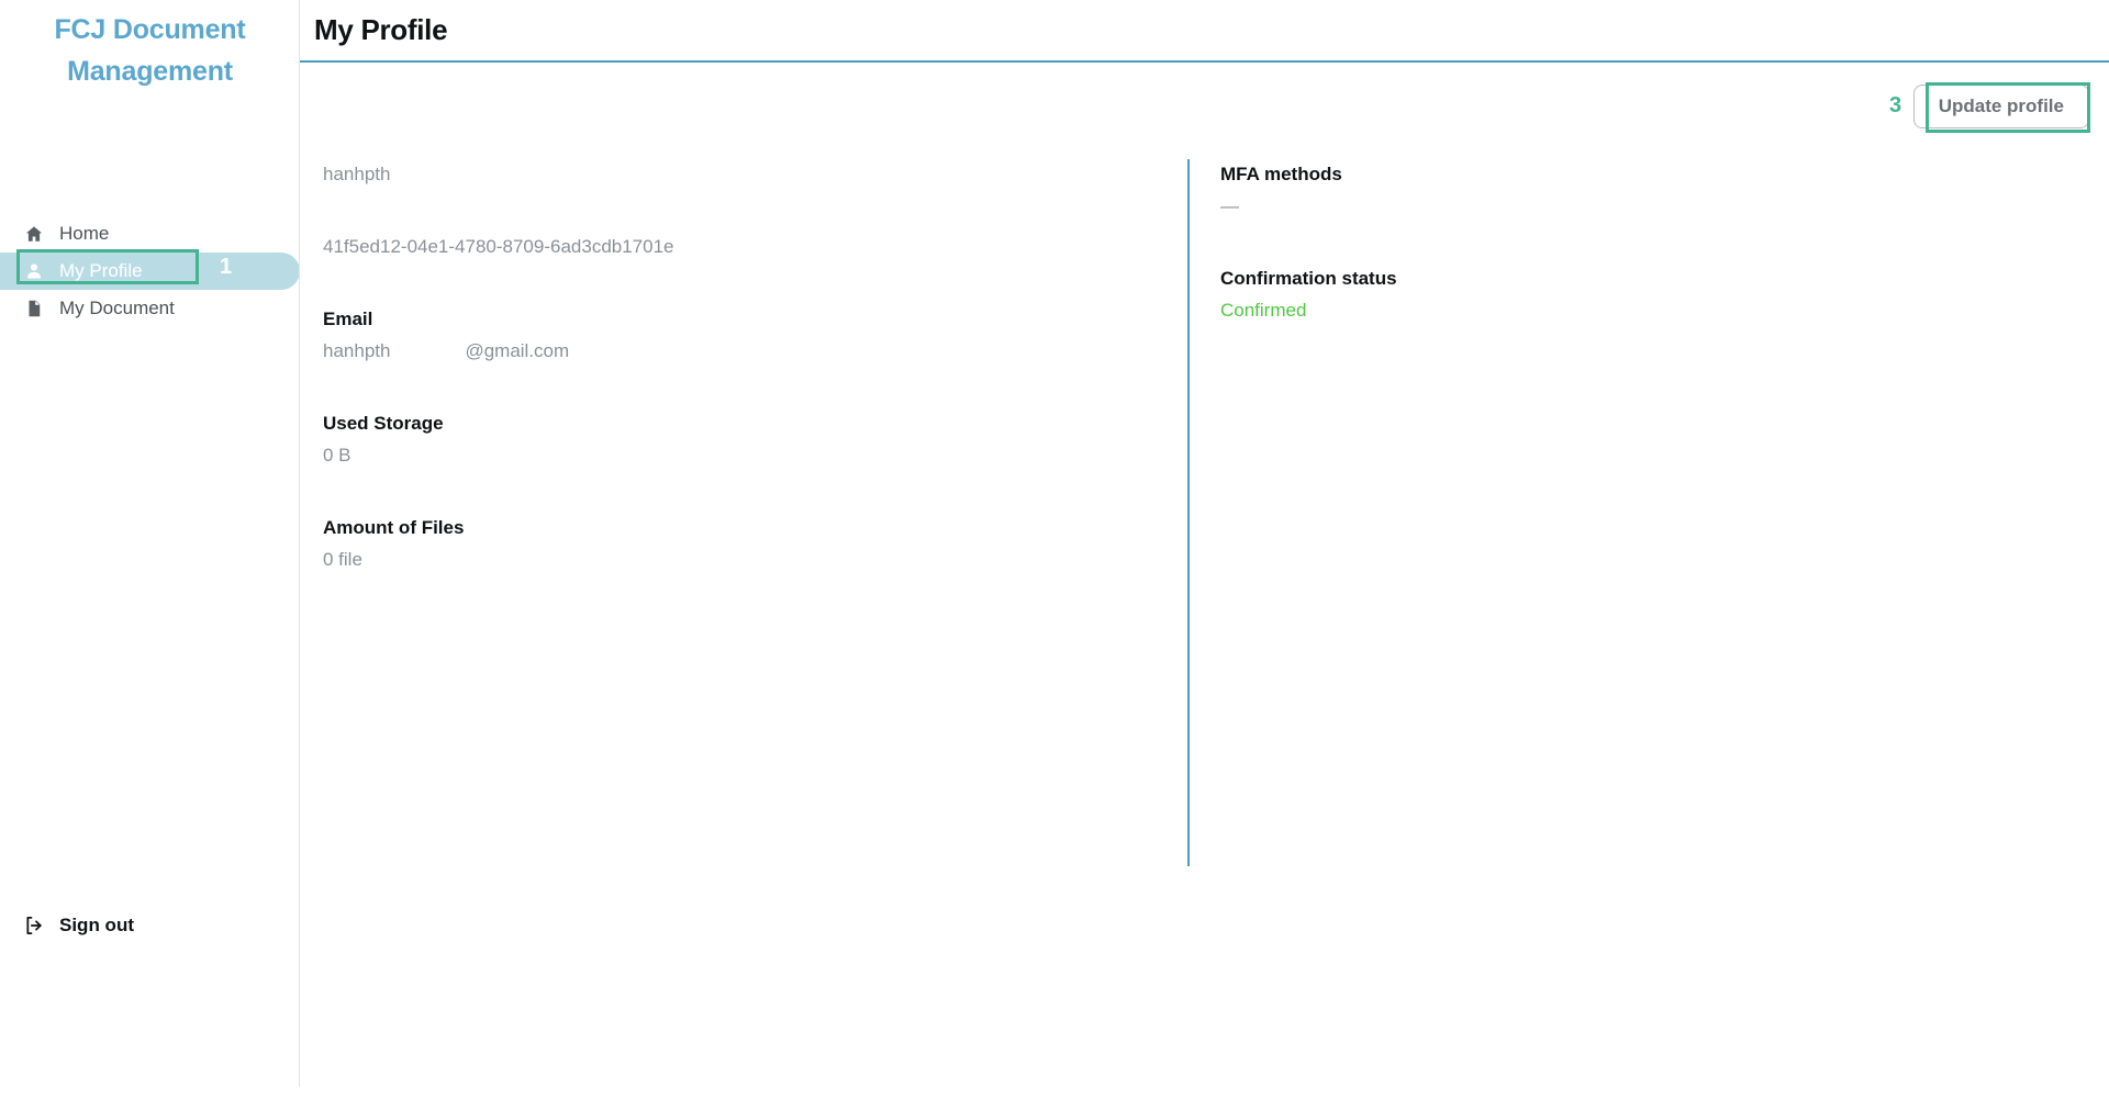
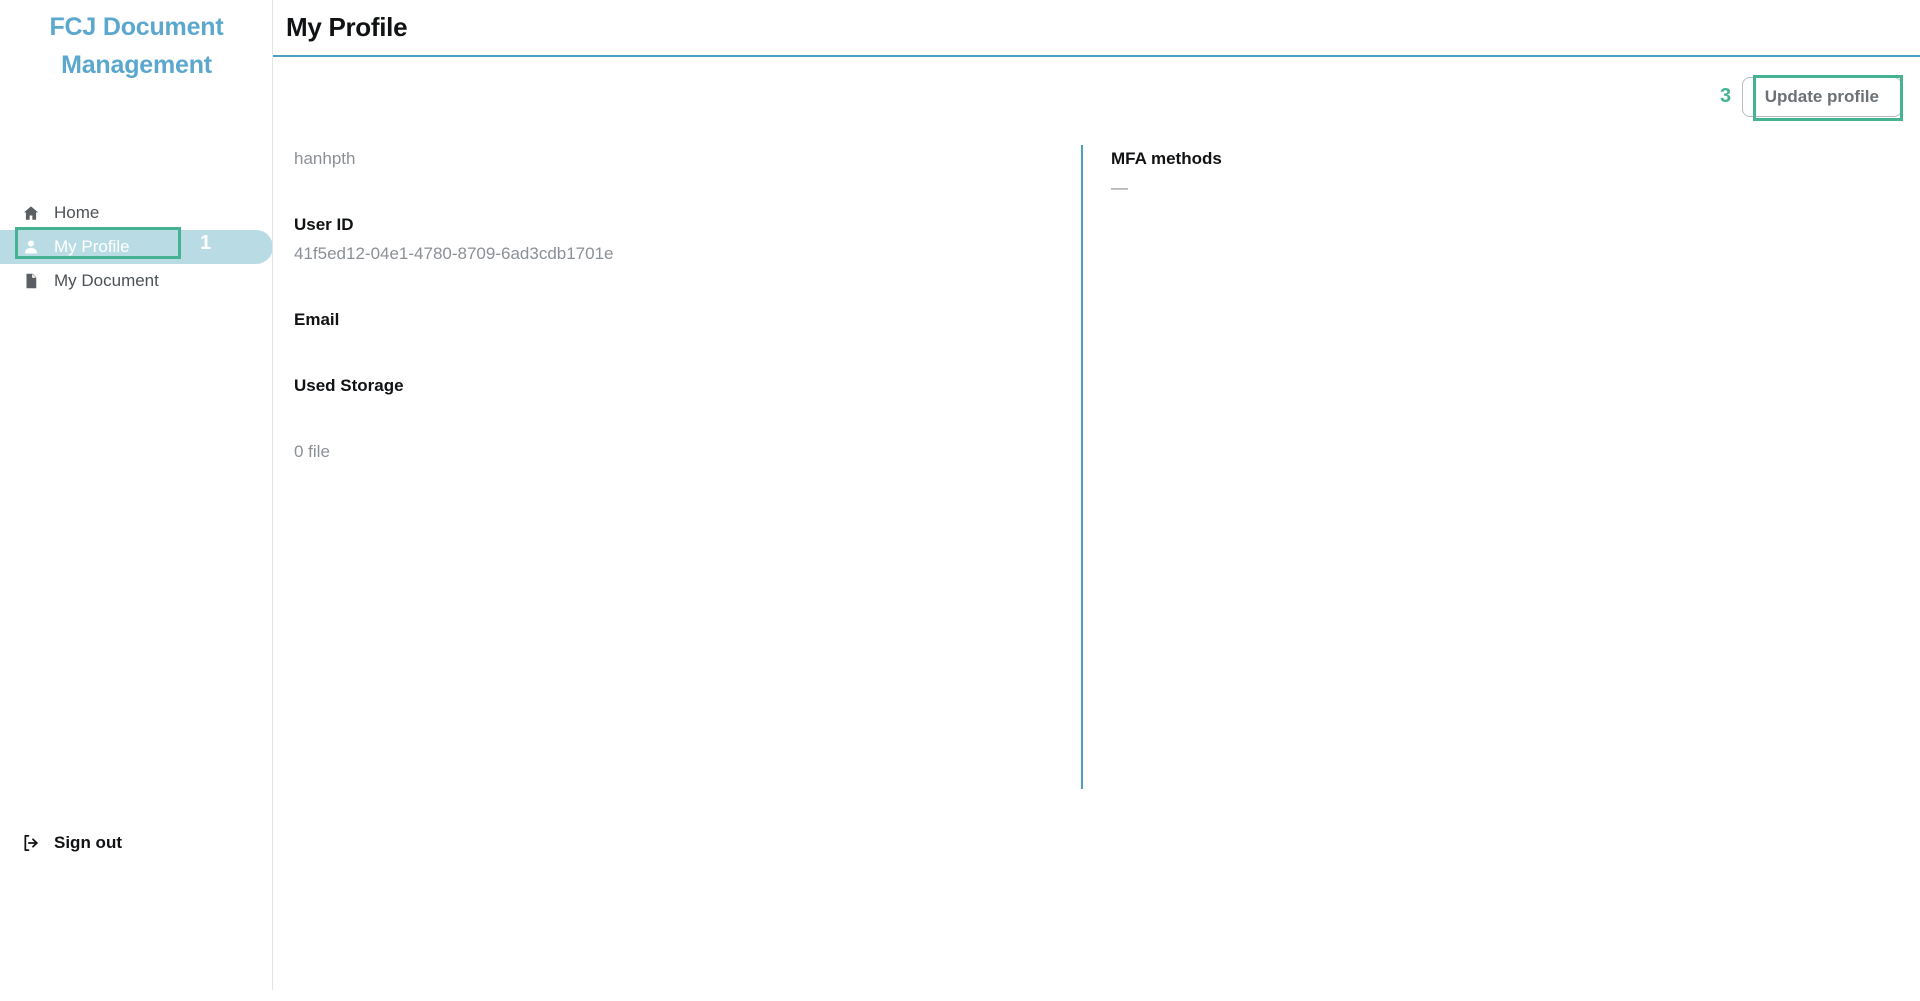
  FCJ Document
  Management
  Home
  My Profile
  My Document
  Sign out
  My Profile
  Update profile
  hanhpth
+ User ID
  41f5ed12-04e1-4780-8709-6ad3cdb1701e
  Email
- hanhpth @gmail.com
  Used Storage
- 0 B
- Amount of Files
  0 file
  MFA methods
  —
- Confirmation status
- Confirmed
  1
  3
